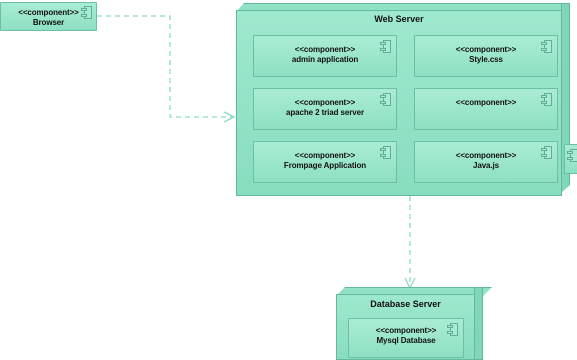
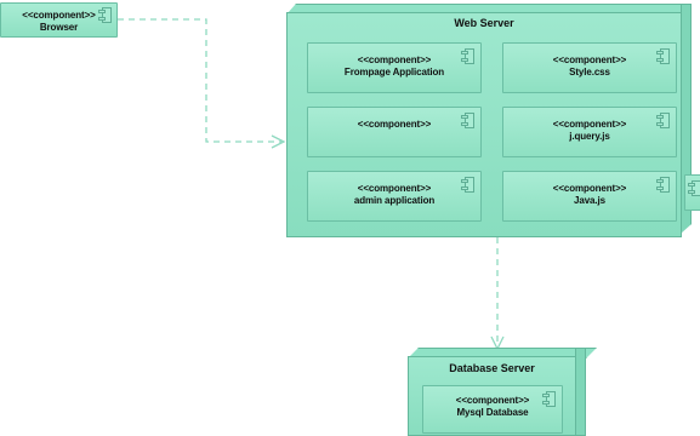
  <<component>>
  Browser
  Web Server
  <<component>>
- admin application
+ Frompage Application
  <<component>>
  Style.css
  <<component>>
- apache 2 triad server
  <<component>>
+ j.query.js
  <<component>>
- Frompage Application
+ admin application
  <<component>>
  Java.js
  Database Server
  <<component>>
  Mysql Database
